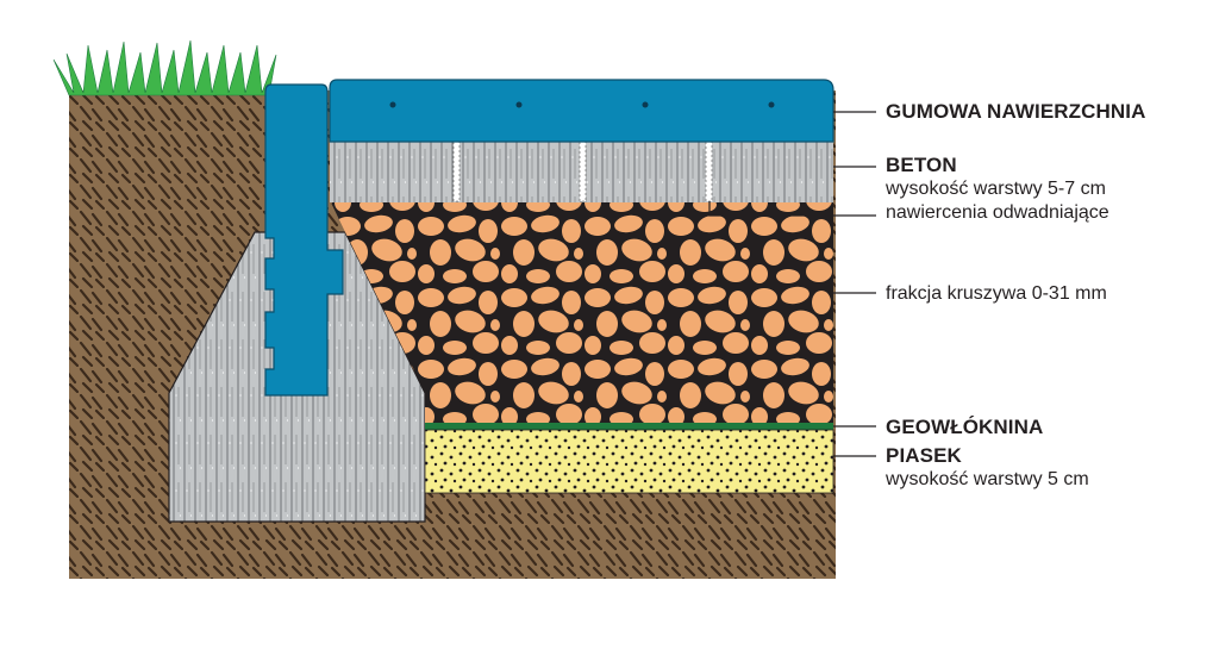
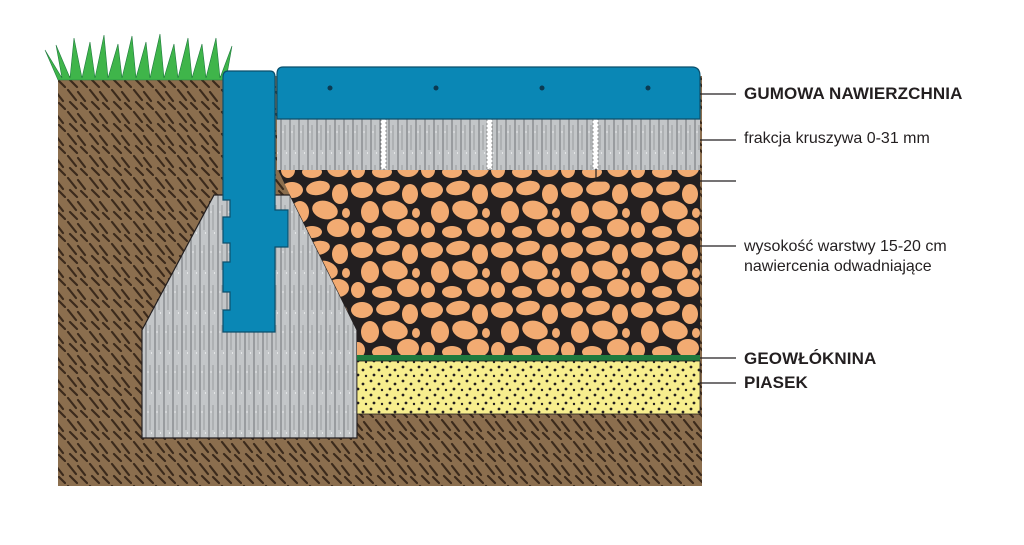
  GUMOWA NAWIERZCHNIA
- BETON
- wysokość warstwy 5-7 cm
- nawiercenia odwadniające
+ frakcja kruszywa 0-31 mm
+ wysokość warstwy 15-20 cm
- frakcja kruszywa 0-31 mm
+ nawiercenia odwadniające
  GEOWŁÓKNINA
  PIASEK
- wysokość warstwy 5 cm
